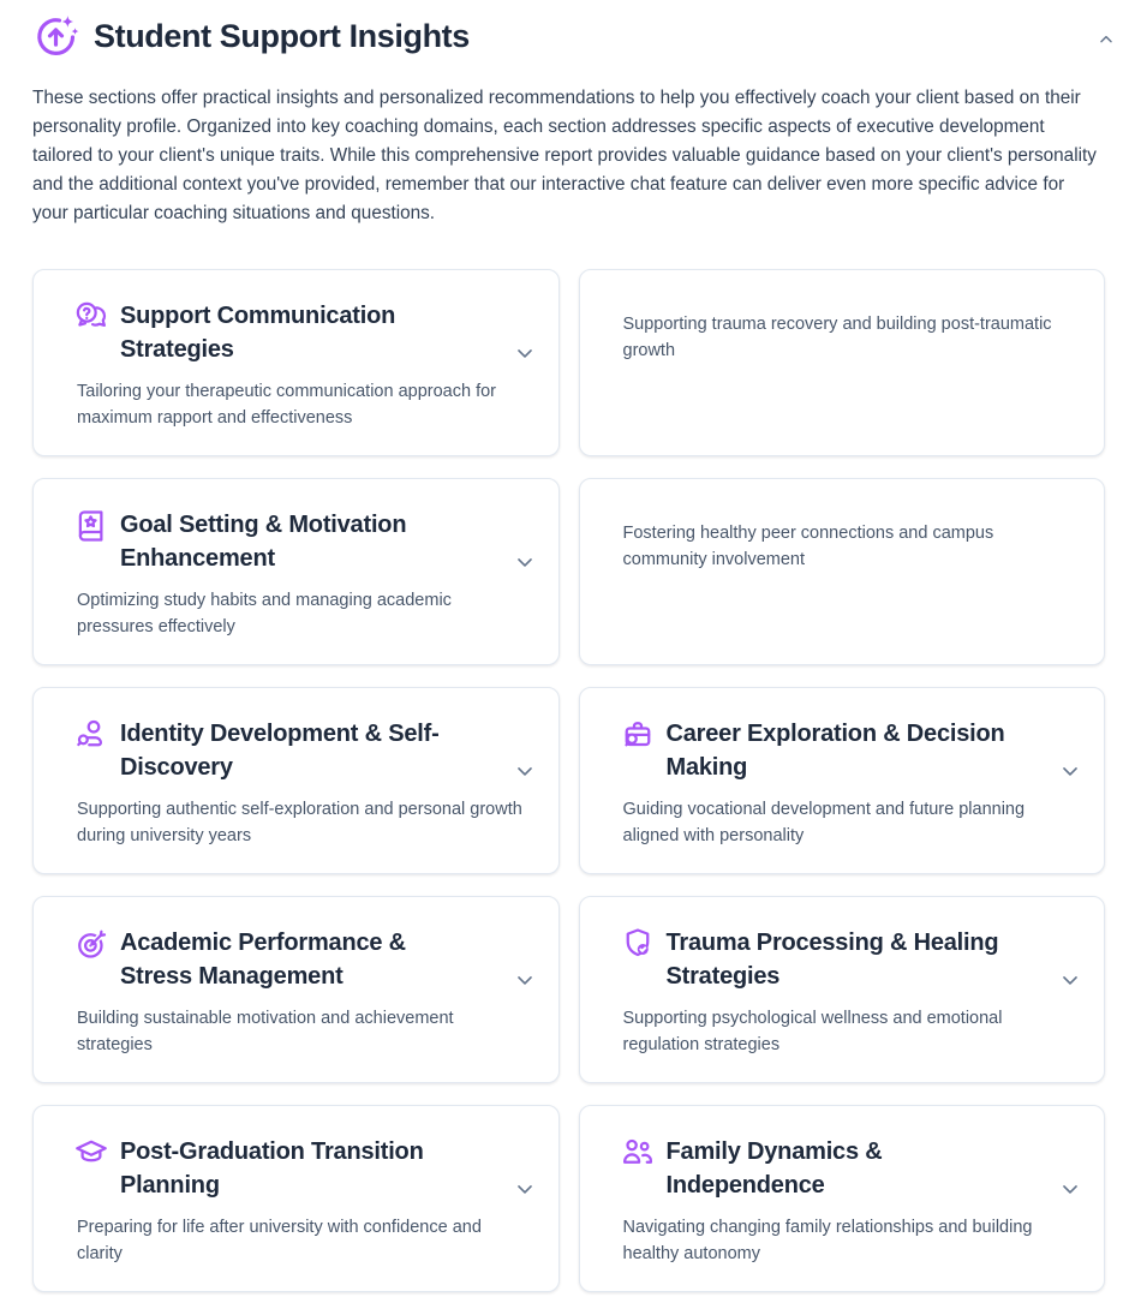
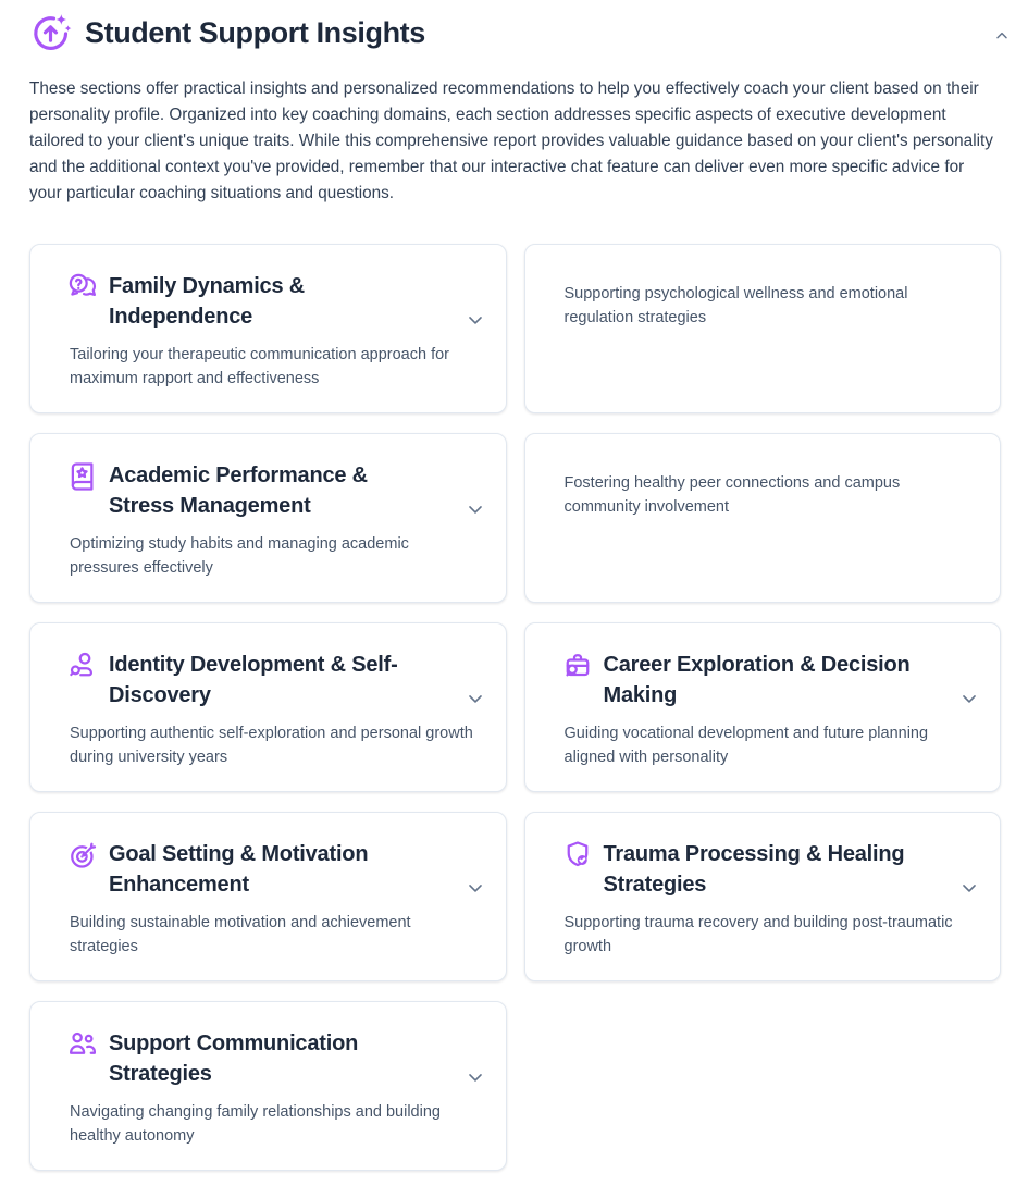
  Student Support Insights
  These sections offer practical insights and personalized recommendations to help you effectively coach your client based on their personality profile. Organized into key coaching domains, each section addresses specific aspects of executive development tailored to your client's unique traits. While this comprehensive report provides valuable guidance based on your client's personality and the additional context you've provided, remember that our interactive chat feature can deliver even more specific advice for your particular coaching situations and questions.
- Support Communication Strategies
+ Family Dynamics & Independence
  Tailoring your therapeutic communication approach for maximum rapport and effectiveness
- Supporting trauma recovery and building post-traumatic growth
+ Supporting psychological wellness and emotional regulation strategies
- Goal Setting & Motivation Enhancement
+ Academic Performance & Stress Management
  Optimizing study habits and managing academic pressures effectively
  Fostering healthy peer connections and campus community involvement
  Identity Development & Self-Discovery
  Supporting authentic self-exploration and personal growth during university years
  Career Exploration & Decision Making
  Guiding vocational development and future planning aligned with personality
- Academic Performance & Stress Management
+ Goal Setting & Motivation Enhancement
  Building sustainable motivation and achievement strategies
  Trauma Processing & Healing Strategies
- Supporting psychological wellness and emotional regulation strategies
+ Supporting trauma recovery and building post-traumatic growth
- Post-Graduation Transition Planning
- Preparing for life after university with confidence and clarity
- Family Dynamics & Independence
+ Support Communication Strategies
  Navigating changing family relationships and building healthy autonomy
